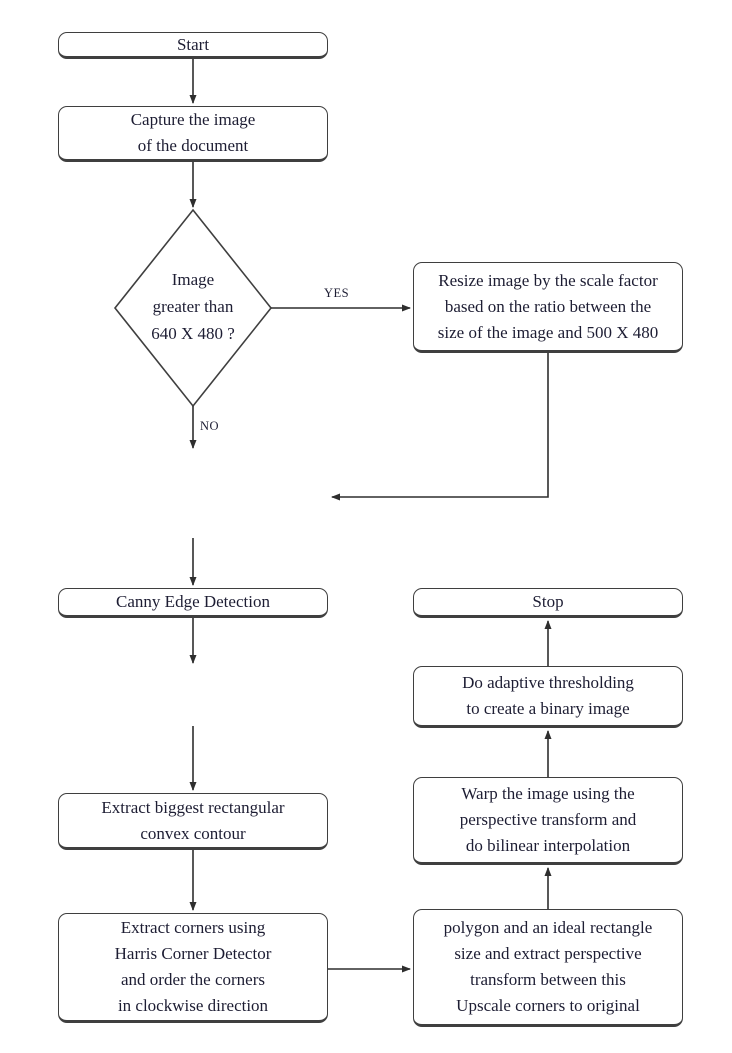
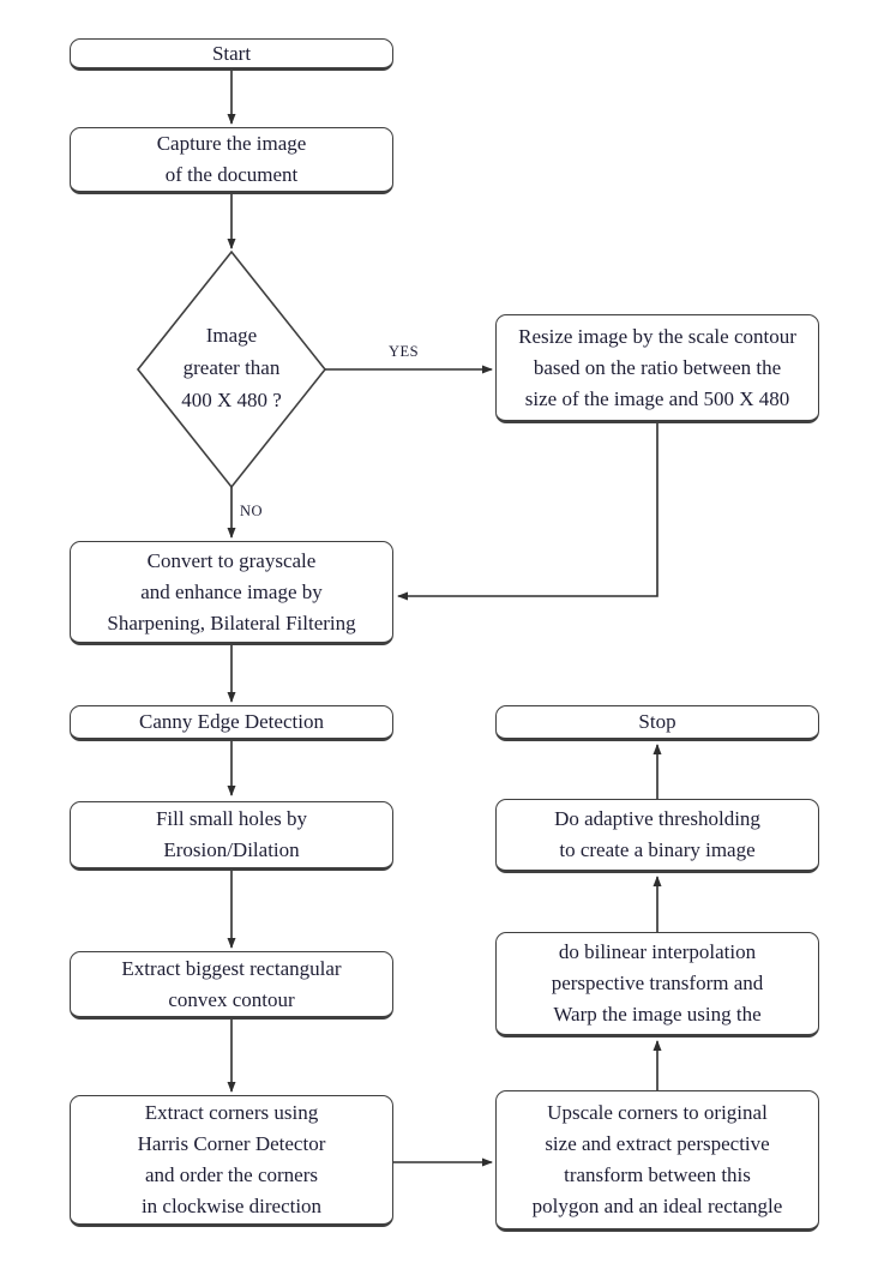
  Start
  Capture the image
  of the document
  Image
  greater than
- 640 X 480 ?
+ 400 X 480 ?
  YES
  NO
+ Convert to grayscale
+ and enhance image by
+ Sharpening, Bilateral Filtering
  Canny Edge Detection
+ Fill small holes by
+ Erosion/Dilation
  Extract biggest rectangular
  convex contour
  Extract corners using
  Harris Corner Detector
  and order the corners
  in clockwise direction
- Resize image by the scale factor
+ Resize image by the scale contour
  based on the ratio between the
  size of the image and 500 X 480
  Stop
  Do adaptive thresholding
  to create a binary image
- Warp the image using the
+ do bilinear interpolation
  perspective transform and
- do bilinear interpolation
+ Warp the image using the
- polygon and an ideal rectangle
+ Upscale corners to original
  size and extract perspective
  transform between this
- Upscale corners to original
+ polygon and an ideal rectangle
